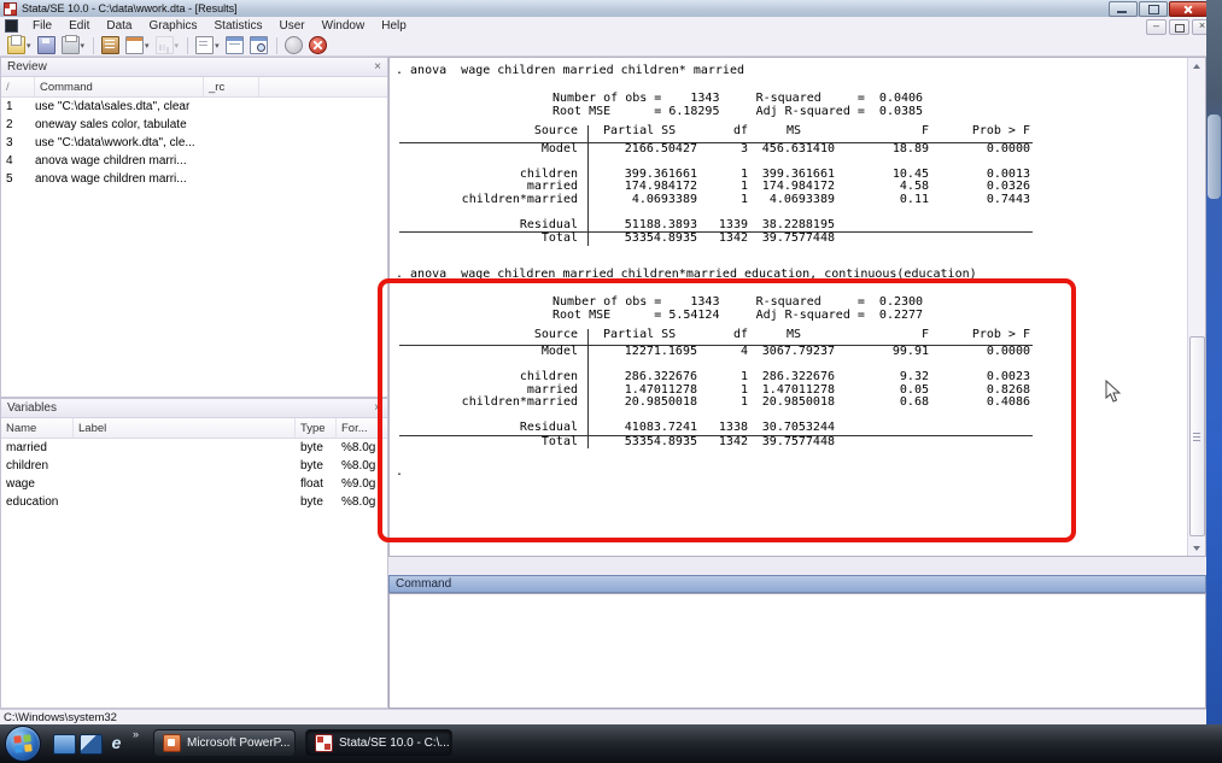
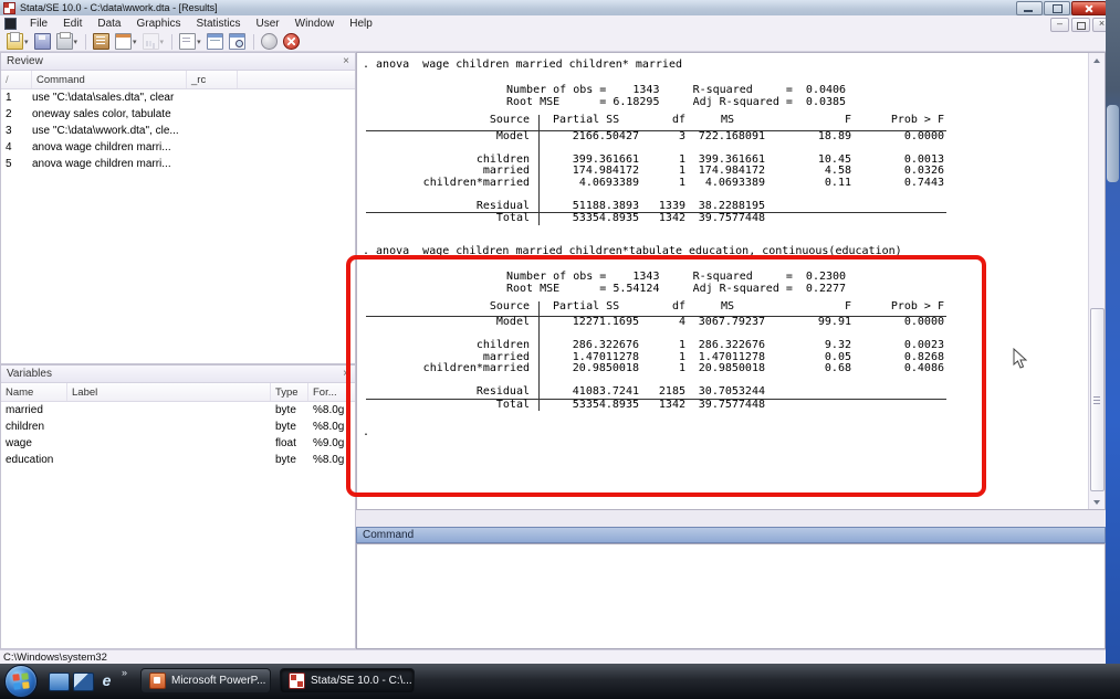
  Stata/SE 10.0 - C:\data\wwork.dta - [Results]
  File Edit Data Graphics Statistics User Window Help
  –
  ×
  Review
  ×
  /
  Command
  _rc
  1
  use "C:\data\sales.dta", clear
  2
  oneway sales color, tabulate
  3
  use "C:\data\wwork.dta", cle...
  4
  anova wage children marri...
  5
  anova wage children marri...
  Variables
  ×
  Name
  Label
  Type
  For...
  married
  byte
  %8.0g
  children
  byte
  %8.0g
  wage
  float
  %9.0g
  education
  byte
  %8.0g
  . anova wage children married children* married
  Number of obs = 1343 R-squared = 0.0406
  Root MSE = 6.18295 Adj R-squared = 0.0385
  Source	Partial SS	df	MS	F	Prob > F
- Model	2166.50427	3	456.631410	18.89	0.0000
+ Model	2166.50427	3	722.168091	18.89	0.0000
  children	399.361661	1	399.361661	10.45	0.0013
  married	174.984172	1	174.984172	4.58	0.0326
  children*married	4.0693389	1	4.0693389	0.11	0.7443
  Residual	51188.3893	1339	38.2288195
  Total	53354.8935	1342	39.7577448
- . anova wage children married children*married education, continuous(education)
+ . anova wage children married children*tabulate education, continuous(education)
  Number of obs = 1343 R-squared = 0.2300
  Root MSE = 5.54124 Adj R-squared = 0.2277
  Source	Partial SS	df	MS	F	Prob > F
  Model	12271.1695	4	3067.79237	99.91	0.0000
  children	286.322676	1	286.322676	9.32	0.0023
  married	1.47011278	1	1.47011278	0.05	0.8268
  children*married	20.9850018	1	20.9850018	0.68	0.4086
- Residual	41083.7241	1338	30.7053244
+ Residual	41083.7241	2185	30.7053244
  Total	53354.8935	1342	39.7577448
  .
  Command
  C:\Windows\system32
  e
  »
  Microsoft PowerP...
  Stata/SE 10.0 - C:\...
